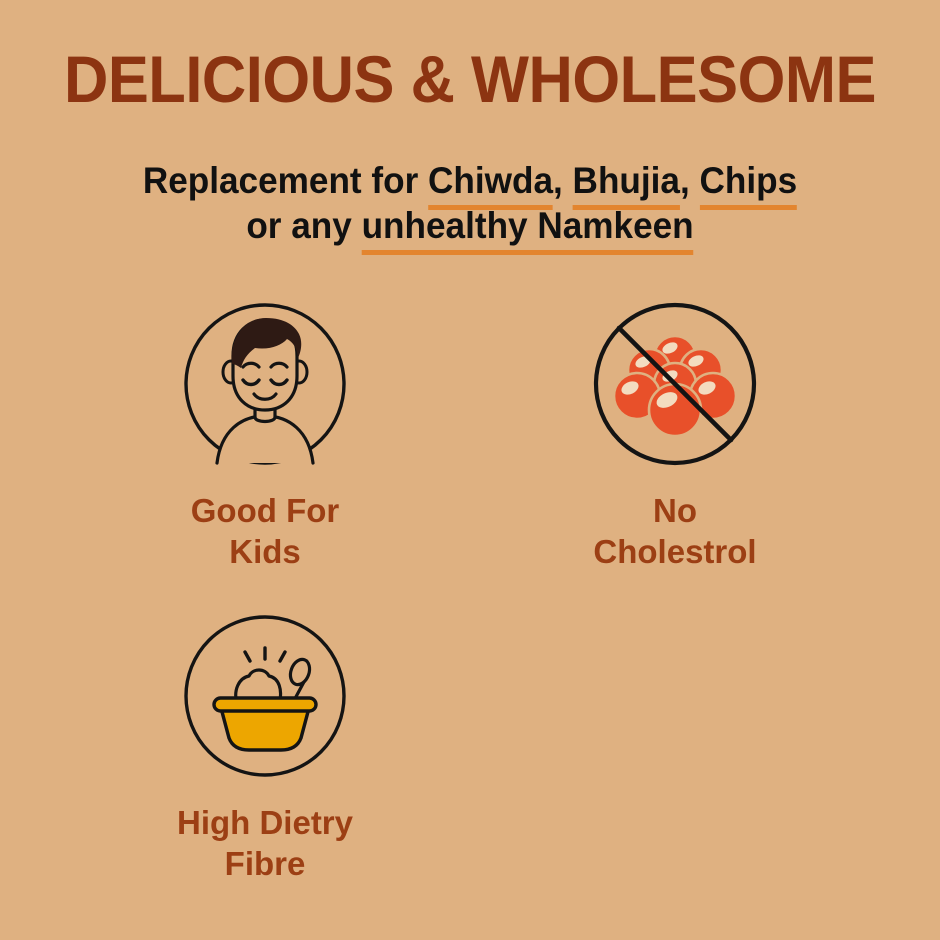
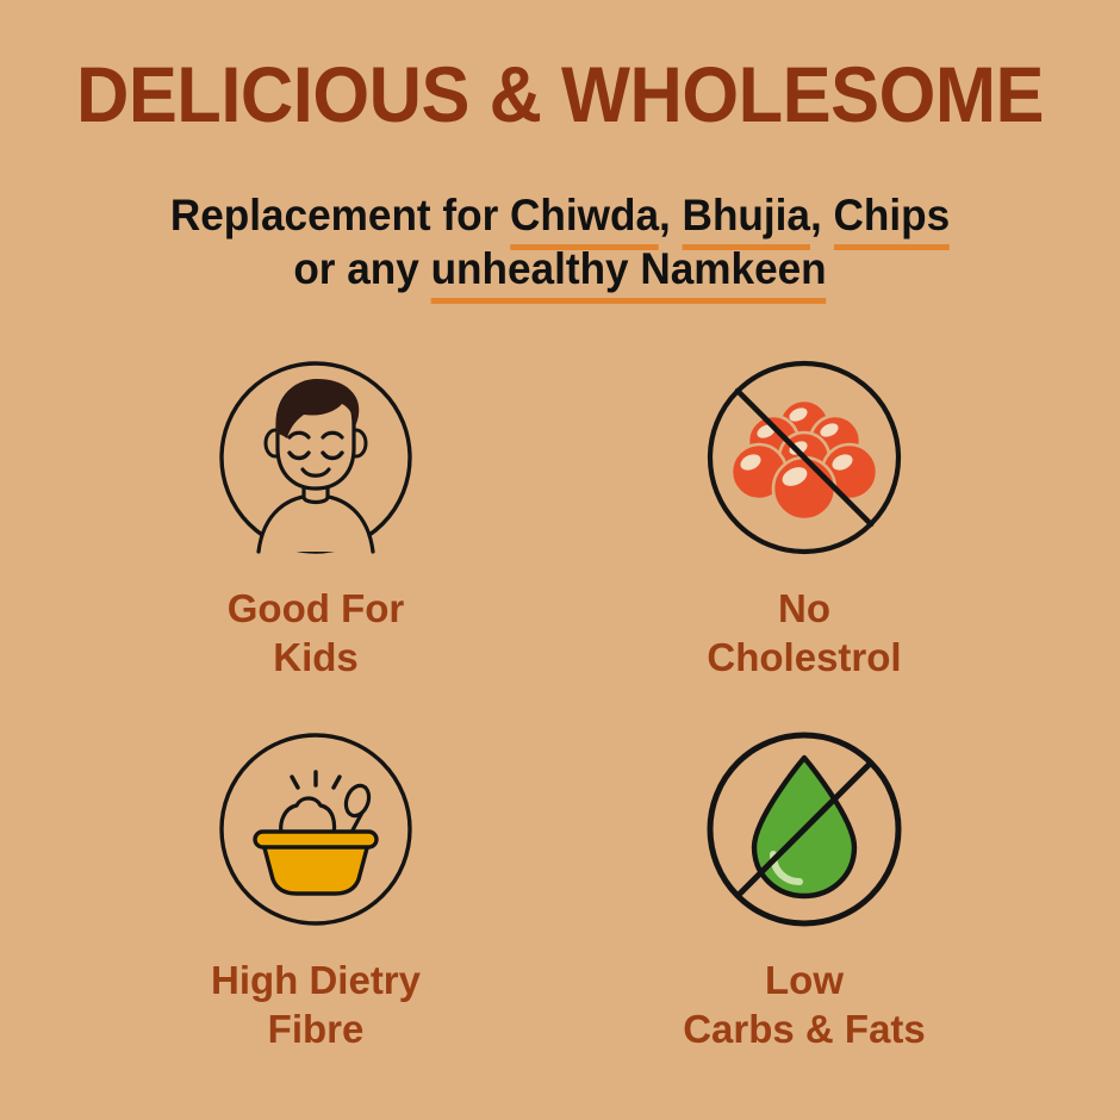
  DELICIOUS & WHOLESOME
  Replacement for Chiwda, Bhujia, Chips
  or any unhealthy Namkeen
  Good For
  Kids
  No
  Cholestrol
  High Dietry
  Fibre
+ Low
+ Carbs & Fats
